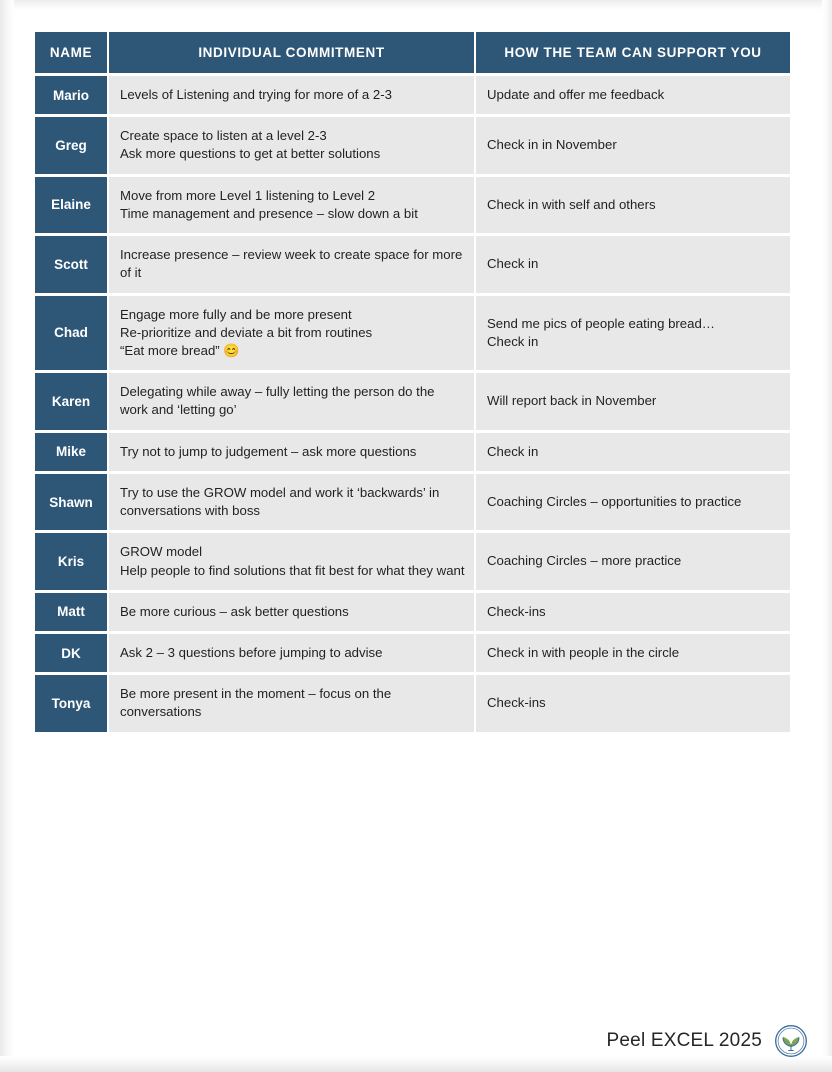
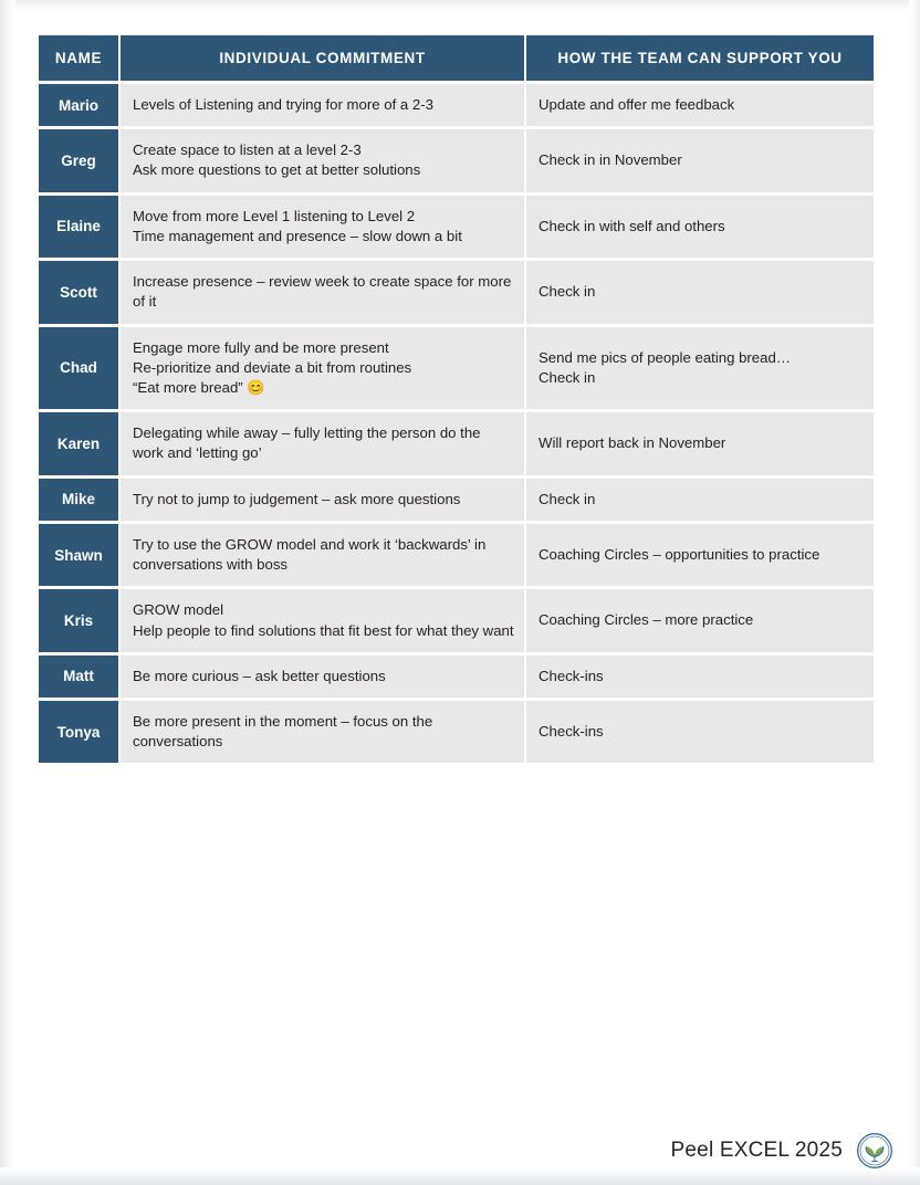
  NAME	INDIVIDUAL COMMITMENT	HOW THE TEAM CAN SUPPORT YOU
  Mario	Levels of Listening and trying for more of a 2-3	Update and offer me feedback
  Greg	Create space to listen at a level 2-3Ask more questions to get at better solutions	Check in in November
  Elaine	Move from more Level 1 listening to Level 2Time management and presence – slow down a bit	Check in with self and others
  Scott	Increase presence – review week to create space for more of it	Check in
  Chad	Engage more fully and be more presentRe-prioritize and deviate a bit from routines“Eat more bread” 😊	Send me pics of people eating bread…Check in
  Karen	Delegating while away – fully letting the person do the work and ‘letting go’	Will report back in November
  Mike	Try not to jump to judgement – ask more questions	Check in
  Shawn	Try to use the GROW model and work it ‘backwards’ in conversations with boss	Coaching Circles – opportunities to practice
  Kris	GROW modelHelp people to find solutions that fit best for what they want	Coaching Circles – more practice
  Matt	Be more curious – ask better questions	Check-ins
- DK	Ask 2 – 3 questions before jumping to advise	Check in with people in the circle
  Tonya	Be more present in the moment – focus on the conversations	Check-ins
  Peel EXCEL 2025
